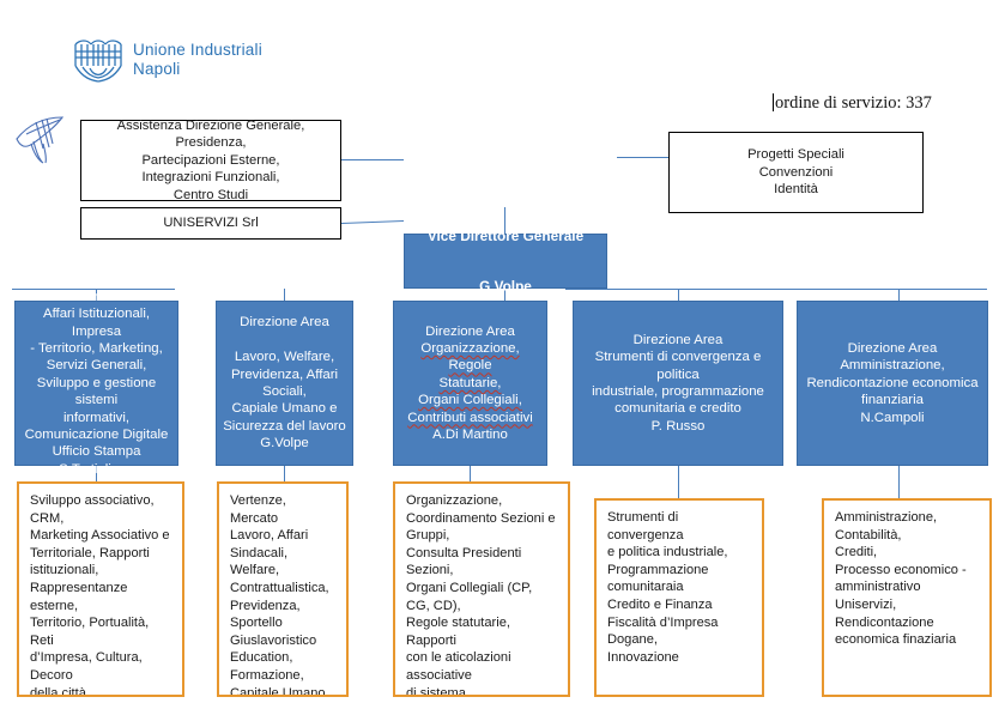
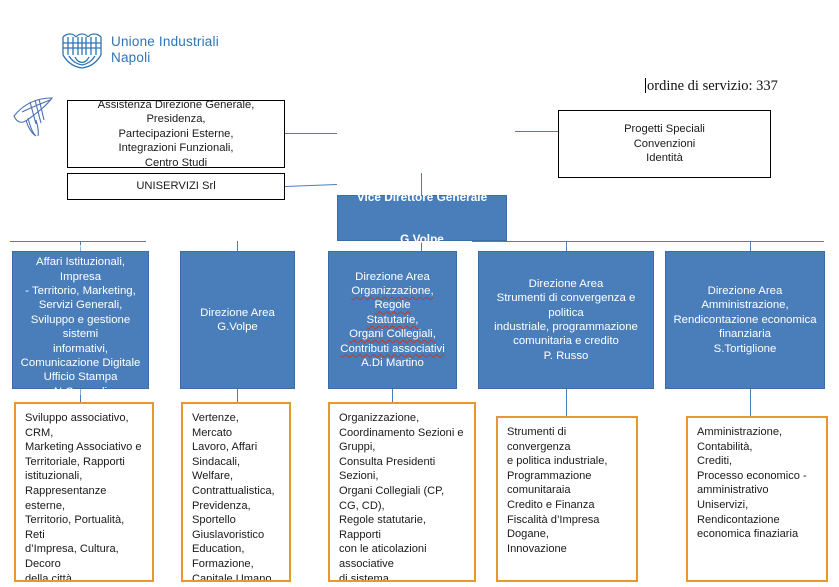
  Unione Industriali
  Napoli
  ordine di servizio: 337
  Assistenza Direzione Generale, Presidenza,
  Partecipazioni Esterne,
  Integrazioni Funzionali,
  Centro Studi
  UNISERVIZI Srl
  Progetti Speciali
  Convenzioni
  Identità
  Vice Direttore Generale
  G.Volpe
  Direzione Area
  Affari Istituzionali, Impresa
  - Territorio, Marketing,
  Servizi Generali,
  Sviluppo e gestione sistemi
  informativi,
  Comunicazione Digitale
  Ufficio Stampa
- S.Tortiglione
+ N.Campoli
  Direzione Area
- Lavoro, Welfare,
- Previdenza, Affari Sociali,
- Capiale Umano e
- Sicurezza del lavoro
  G.Volpe
  Direzione Area
  Organizzazione, Regole
  Statutarie,
  Organi Collegiali,
  Contributi associativi
  A.Di Martino
  Direzione Area
  Strumenti di convergenza e politica
  industriale, programmazione
  comunitaria e credito
  P. Russo
  Direzione Area
  Amministrazione,
  Rendicontazione economica
  finanziaria
- N.Campoli
+ S.Tortiglione
  Sviluppo associativo, CRM,
  Marketing Associativo e
  Territoriale, Rapporti
  istituzionali,
  Rappresentanze esterne,
  Territorio, Portualità, Reti
  d’Impresa, Cultura, Decoro
  della città,
  Vertenze, Mercato
  Lavoro, Affari
  Sindacali, Welfare,
  Contrattualistica,
  Previdenza,
  Sportello
  Giuslavoristico
  Education,
  Formazione,
  Capitale Umano,
  Organizzazione,
  Coordinamento Sezioni e
  Gruppi,
  Consulta Presidenti Sezioni,
  Organi Collegiali (CP, CG, CD),
  Regole statutarie, Rapporti
  con le aticolazioni associative
  di sistema,
  Strumenti di convergenza
  e politica industriale,
  Programmazione
  comunitaraia
  Credito e Finanza
  Fiscalità d’Impresa Dogane,
  Innovazione
  Amministrazione,
  Contabilità,
  Crediti,
  Processo economico -
  amministrativo
  Uniservizi,
  Rendicontazione
  economica finaziaria
